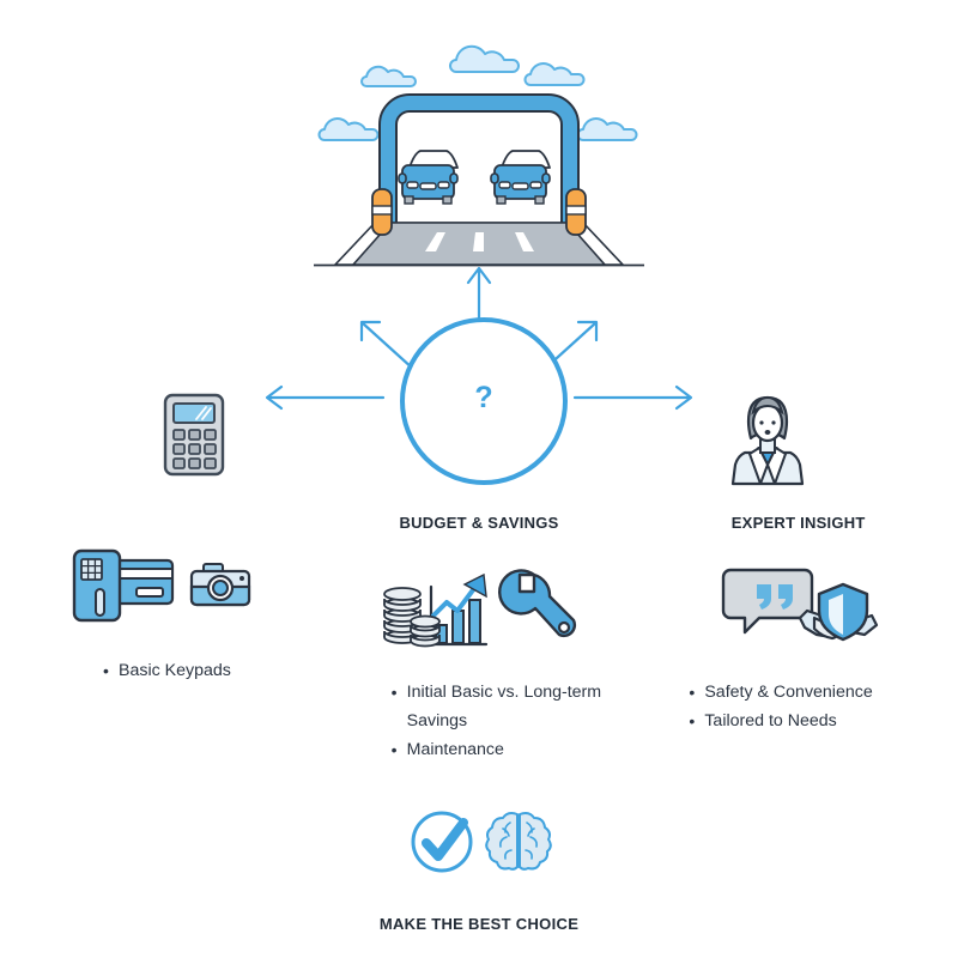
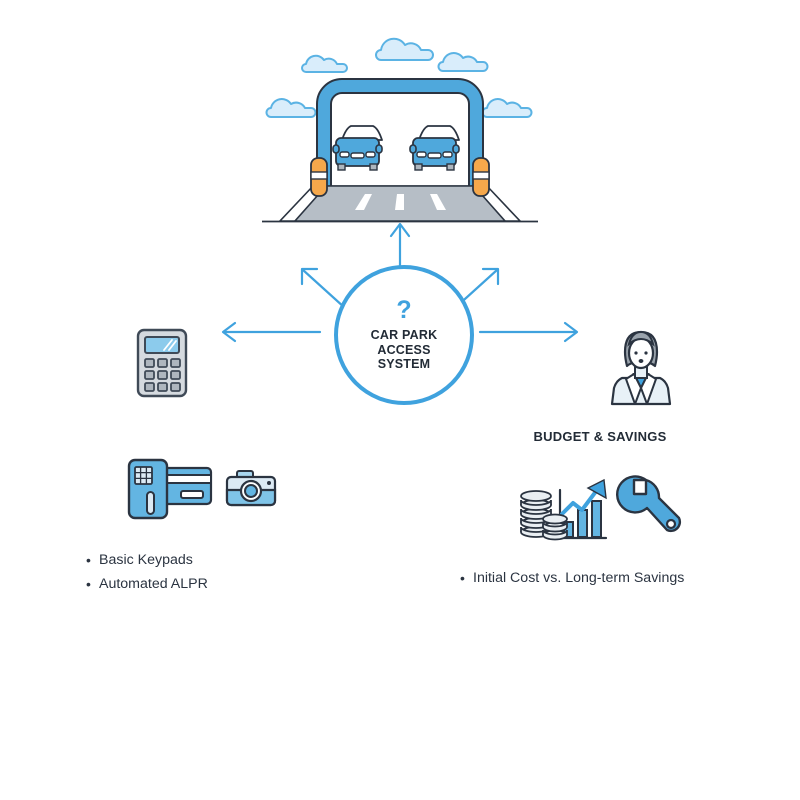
  ?
+ CAR PARK
+ ACCESS
+ SYSTEM
  Basic Keypads
+ Automated ALPR
  BUDGET & SAVINGS
- Initial Basic vs. Long-term Savings
+ Initial Cost vs. Long-term Savings
- Maintenance
- EXPERT INSIGHT
- Safety & Convenience
- Tailored to Needs
- MAKE THE BEST CHOICE
